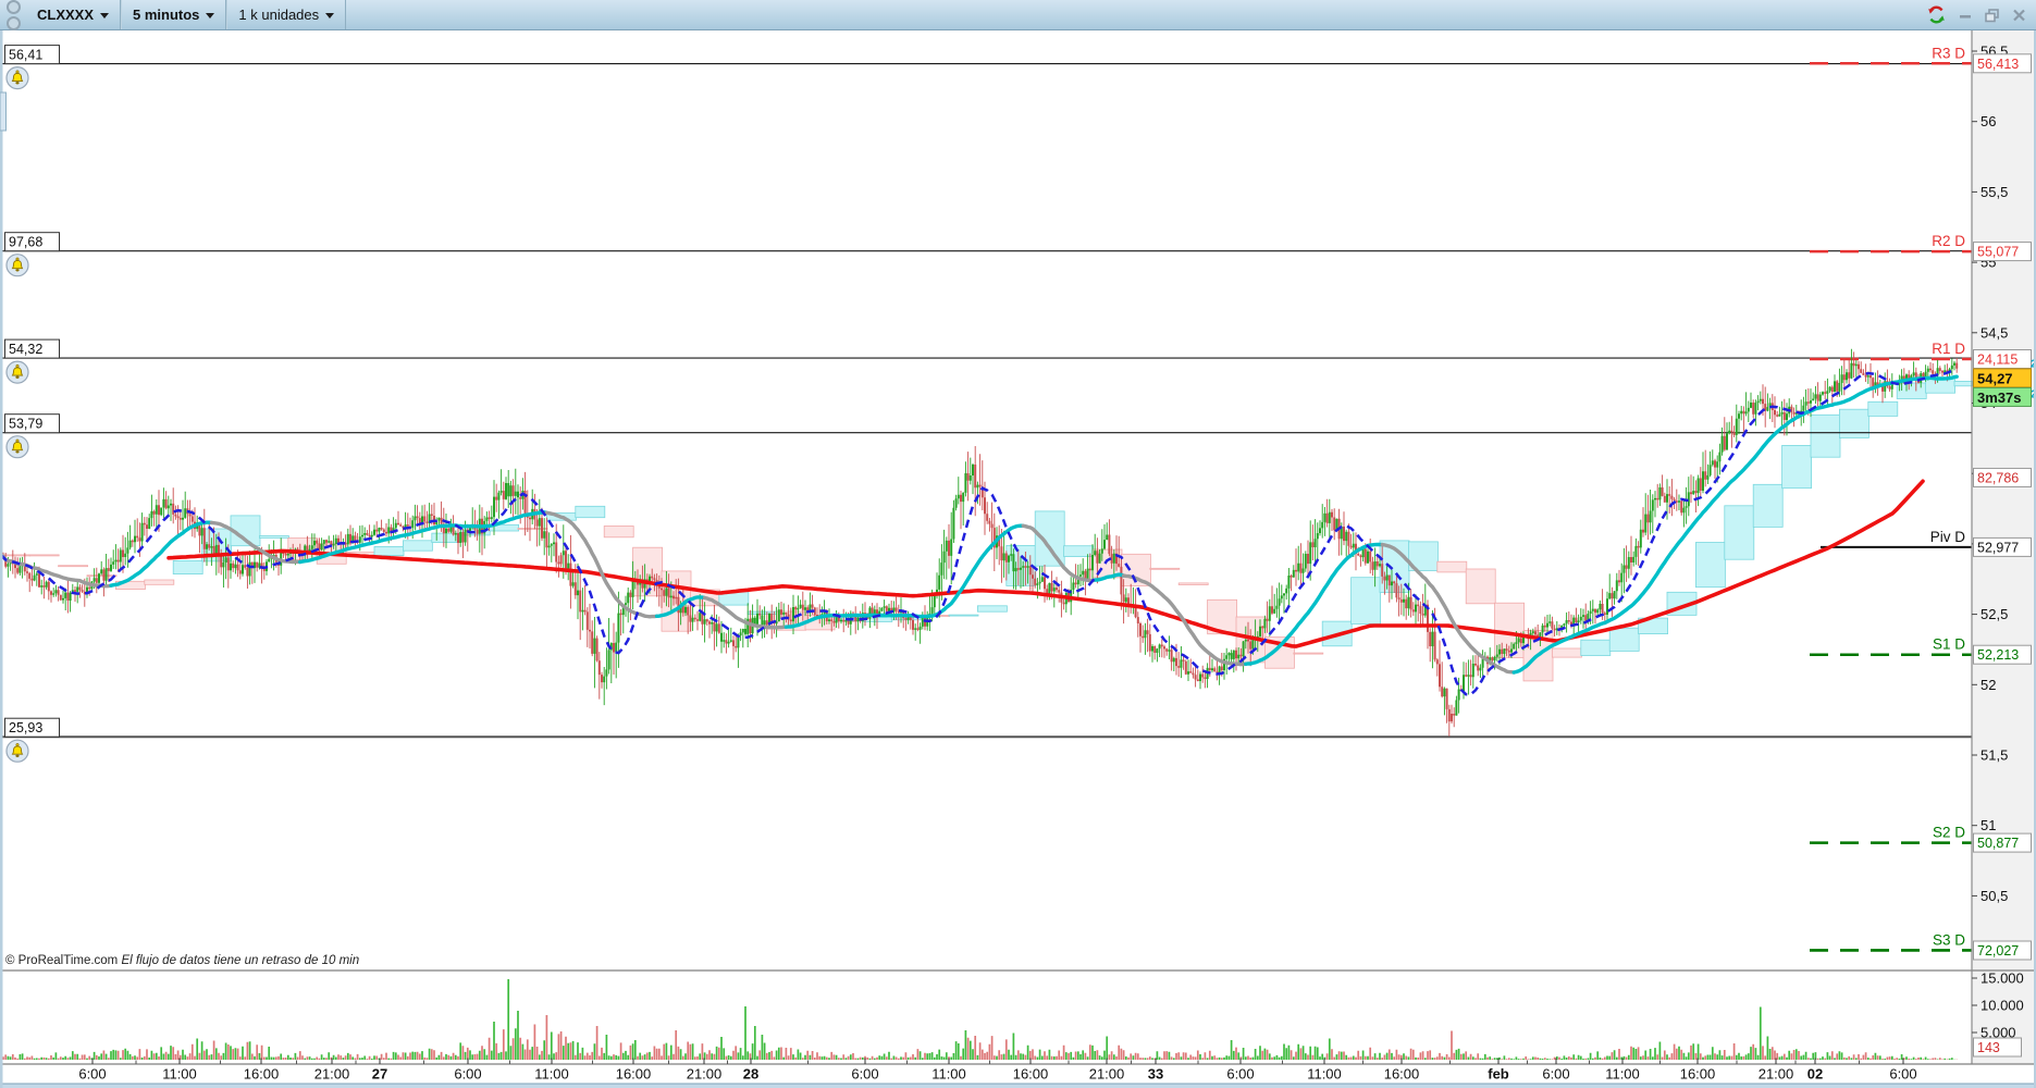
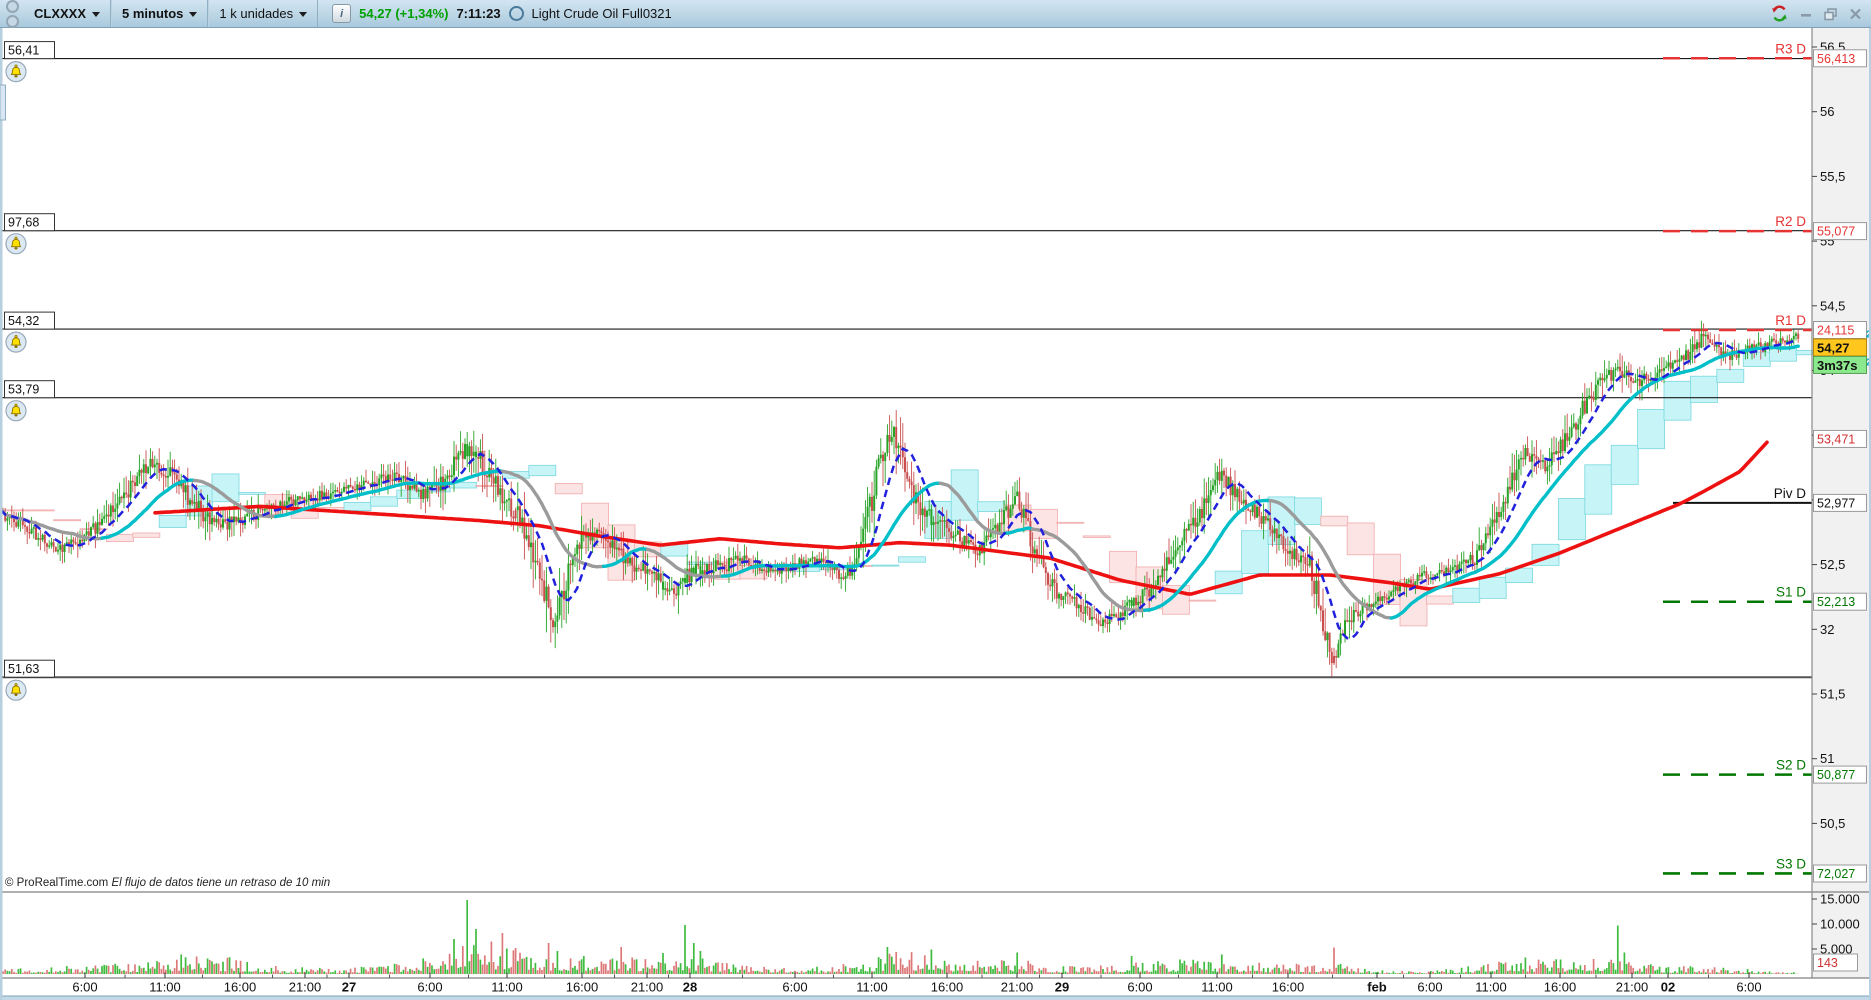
  CLXXXX
  5 minutos
  1 k unidades
+ i
+ 54,27 (+1,34%)
+ 7:11:23
+ Light Crude Oil Full0321
  R3 D
  R2 D
  R1 D
  Piv D
  S1 D
  S2 D
  S3 D
  56,5
  56
  55,5
  55
  54,5
  52,5
- 52
+ 32
  51,5
  51
  50,5
  15.000
  10.000
  5.000
  143
  56,413
  55,077
  24,115
  52,977
  52,213
  50,877
  72,027
- 82,786
+ 53,471
  2
  2
  54,27
  3m37s
  56,41
  97,68
  54,32
  53,79
- 25,93
+ 51,63
  © ProRealTime.com El flujo de datos tiene un retraso de 10 min
  6:00
  11:00
  16:00
  21:00
  27
  6:00
  11:00
  16:00
  21:00
  28
  6:00
  11:00
  16:00
  21:00
- 33
+ 29
  6:00
  11:00
  16:00
  feb
  6:00
  11:00
  16:00
  21:00
  02
  6:00
